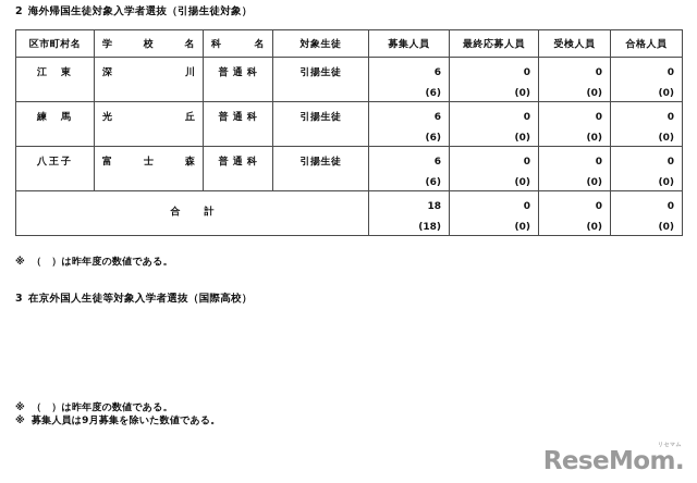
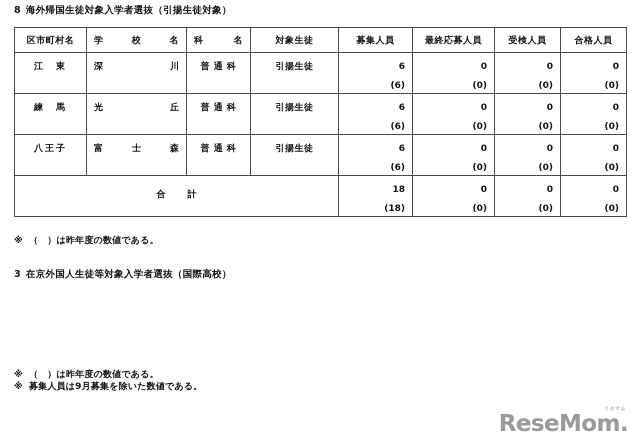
- 2 海外帰国生徒対象入学者選抜（引揚生徒対象）
+ 8 海外帰国生徒対象入学者選抜（引揚生徒対象）
  区市町村名	学 校 名	科 名	対象生徒	募集人員	最終応募人員	受検人員	合格人員
  江 東	深 川	普 通 科	引揚生徒	6(6)	0(0)	0(0)	0(0)
  練 馬	光 丘	普 通 科	引揚生徒	6(6)	0(0)	0(0)	0(0)
  八王子	富 士 森	普 通 科	引揚生徒	6(6)	0(0)	0(0)	0(0)
  合計	18(18)	0(0)	0(0)	0(0)
  ※ （ ）は昨年度の数値である。
  3 在京外国人生徒等対象入学者選抜（国際高校）
  ※ （ ）は昨年度の数値である。
  ※ 募集人員は9月募集を除いた数値である。
  ReseMom.
